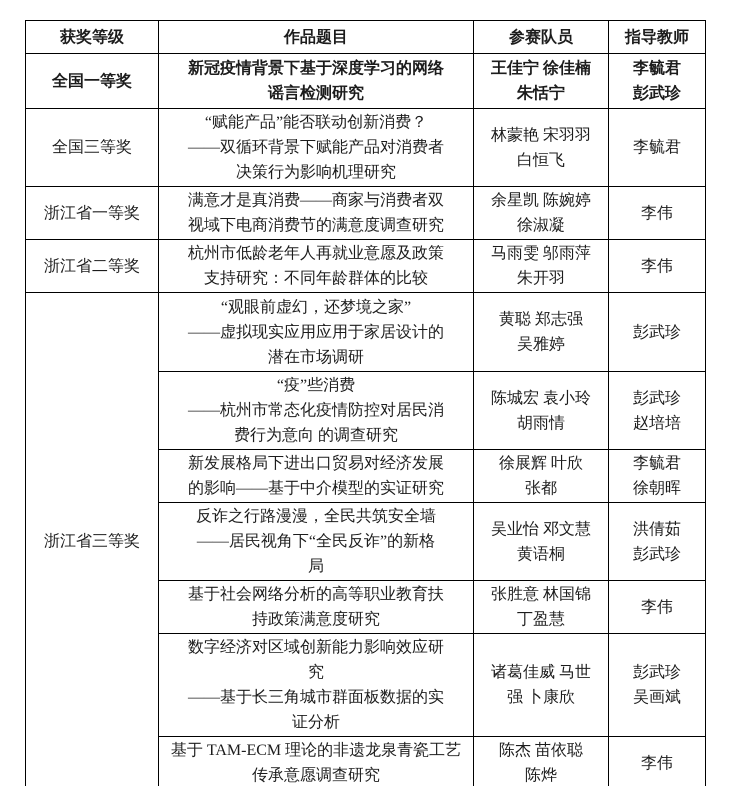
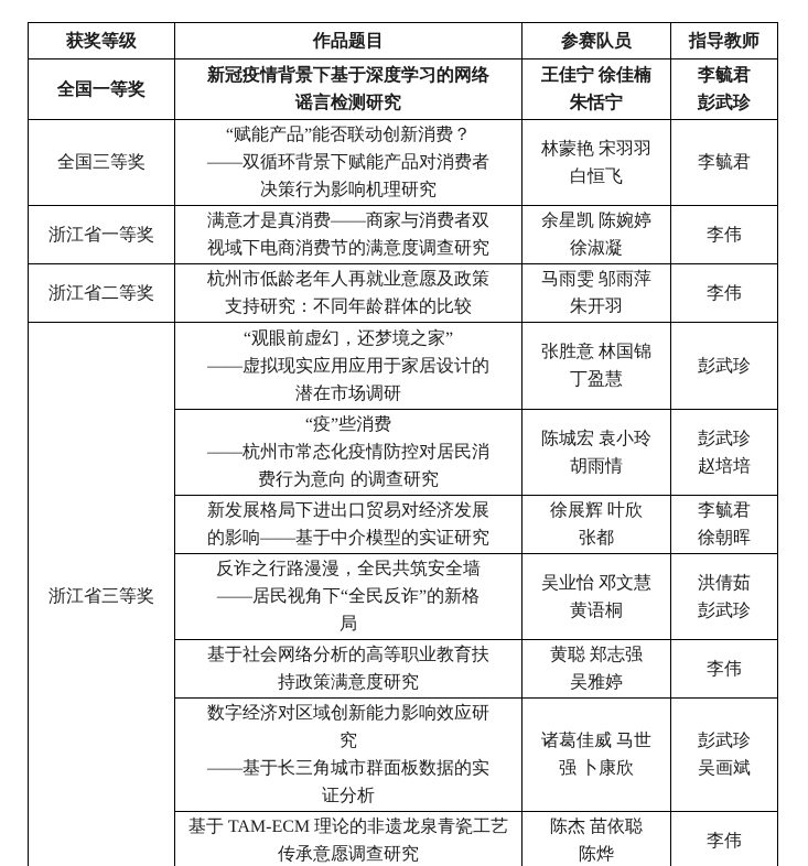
  获奖等级	作品题目	参赛队员	指导教师
  全国一等奖	新冠疫情背景下基于深度学习的网络 谣言检测研究	王佳宁 徐佳楠 朱恬宁	李毓君 彭武珍
  全国三等奖	“赋能产品”能否联动创新消费？ ——双循环背景下赋能产品对消费者 决策行为影响机理研究	林蒙艳 宋羽羽 白恒飞	李毓君
  浙江省一等奖	满意才是真消费——商家与消费者双 视域下电商消费节的满意度调查研究	余星凯 陈婉婷 徐淑凝	李伟
  浙江省二等奖	杭州市低龄老年人再就业意愿及政策 支持研究：不同年龄群体的比较	马雨雯 邬雨萍 朱开羽	李伟
- 浙江省三等奖	“观眼前虚幻，还梦境之家” ——虚拟现实应用应用于家居设计的 潜在市场调研	黄聪 郑志强 吴雅婷	彭武珍
+ 浙江省三等奖	“观眼前虚幻，还梦境之家” ——虚拟现实应用应用于家居设计的 潜在市场调研	张胜意 林国锦 丁盈慧	彭武珍
  “疫”些消费 ——杭州市常态化疫情防控对居民消 费行为意向 的调查研究	陈城宏 袁小玲 胡雨情	彭武珍 赵培培
  新发展格局下进出口贸易对经济发展 的影响——基于中介模型的实证研究	徐展辉 叶欣 张都	李毓君 徐朝晖
  反诈之行路漫漫，全民共筑安全墙 ——居民视角下“全民反诈”的新格 局	吴业怡 邓文慧 黄语桐	洪倩茹 彭武珍
- 基于社会网络分析的高等职业教育扶 持政策满意度研究	张胜意 林国锦 丁盈慧	李伟
+ 基于社会网络分析的高等职业教育扶 持政策满意度研究	黄聪 郑志强 吴雅婷	李伟
  数字经济对区域创新能力影响效应研 究 ——基于长三角城市群面板数据的实 证分析	诸葛佳威 马世 强 卜康欣	彭武珍 吴画斌
  基于 TAM-ECM 理论的非遗龙泉青瓷工艺 传承意愿调查研究	陈杰 苗依聪 陈烨	李伟
